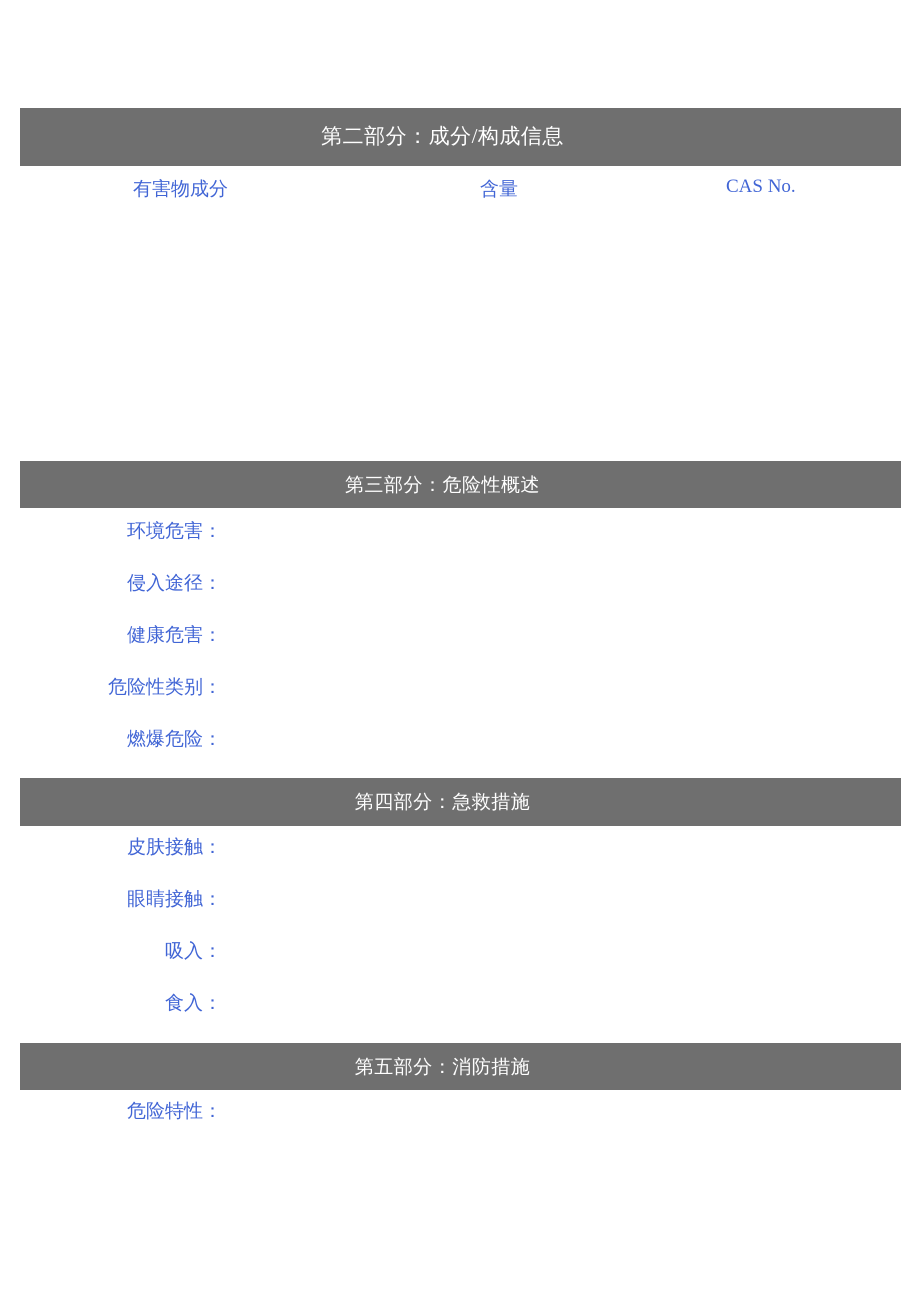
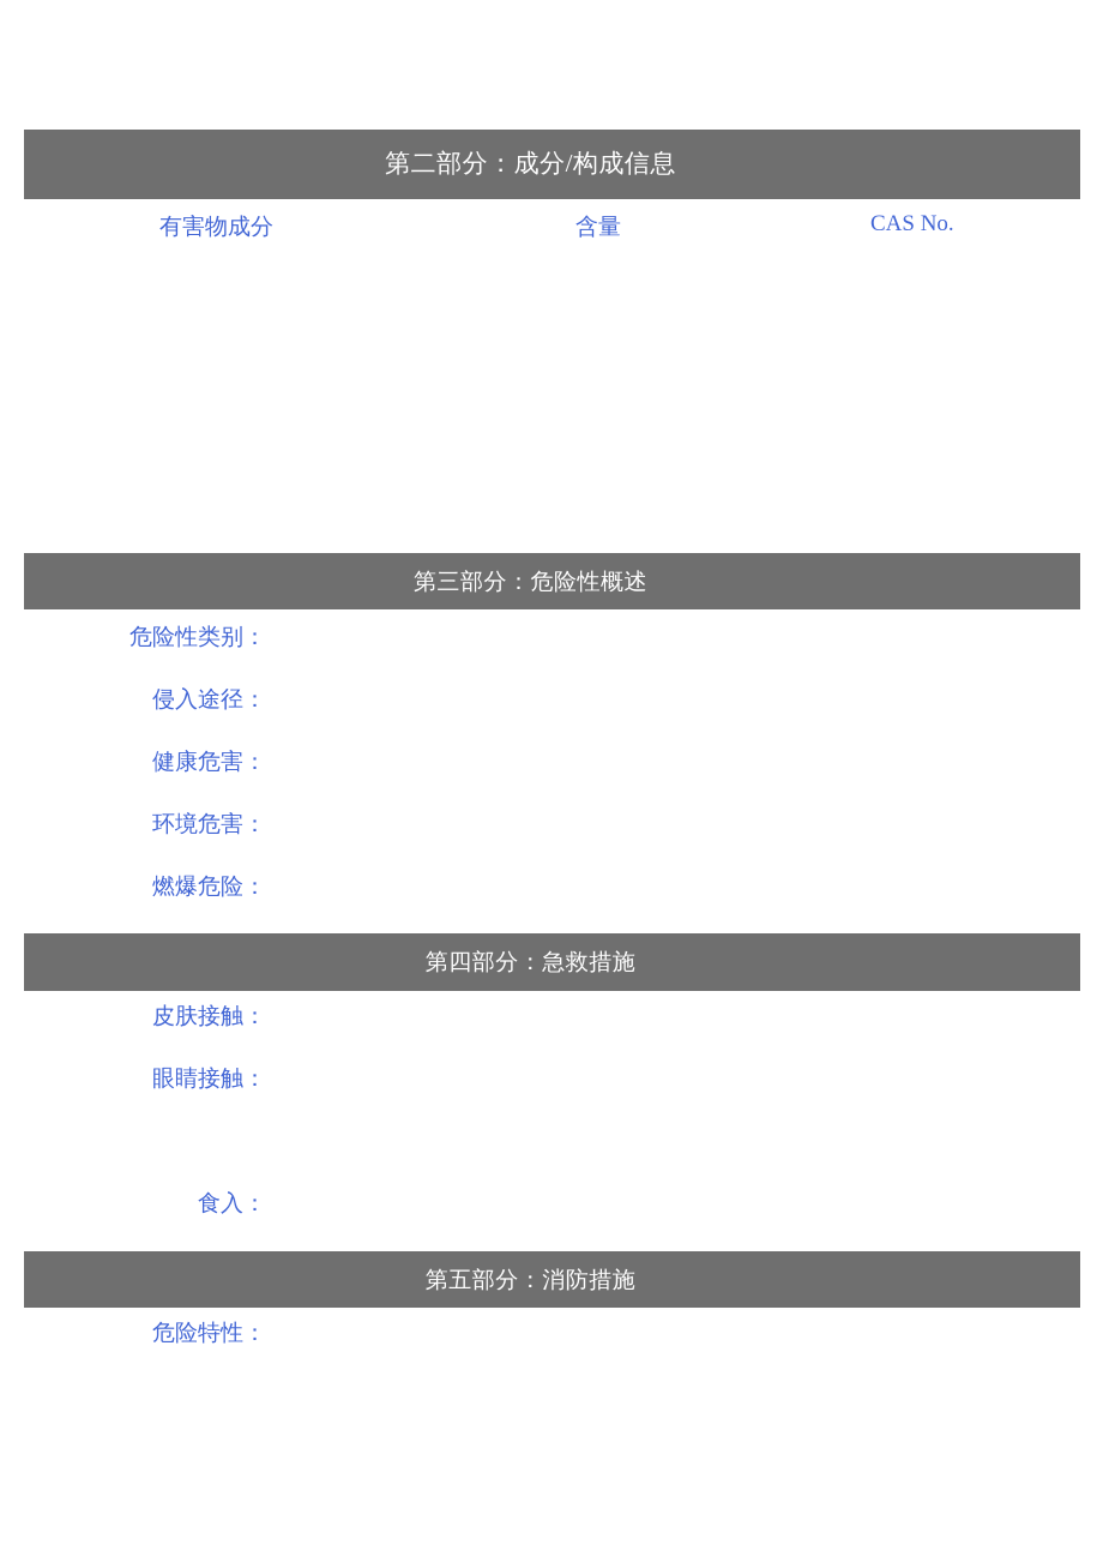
  第二部分：成分/构成信息
  有害物成分
  含量
  CAS No.
  第三部分：危险性概述
- 环境危害：
+ 危险性类别：
  侵入途径：
  健康危害：
- 危险性类别：
+ 环境危害：
  燃爆危险：
  第四部分：急救措施
  皮肤接触：
  眼睛接触：
- 吸入：
  食入：
  第五部分：消防措施
  危险特性：
